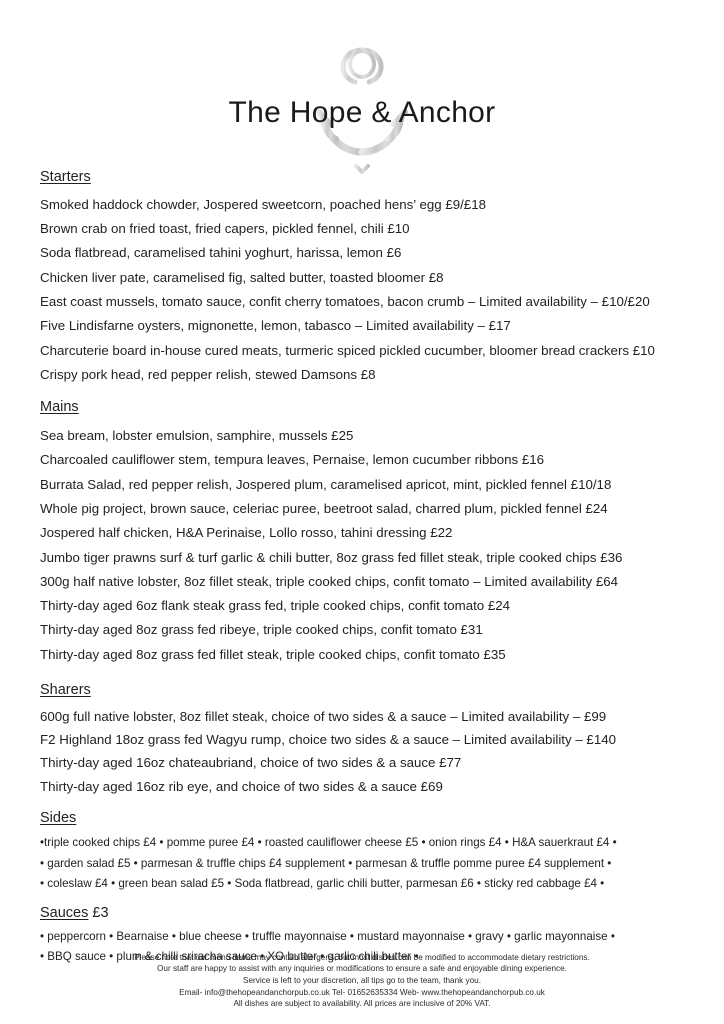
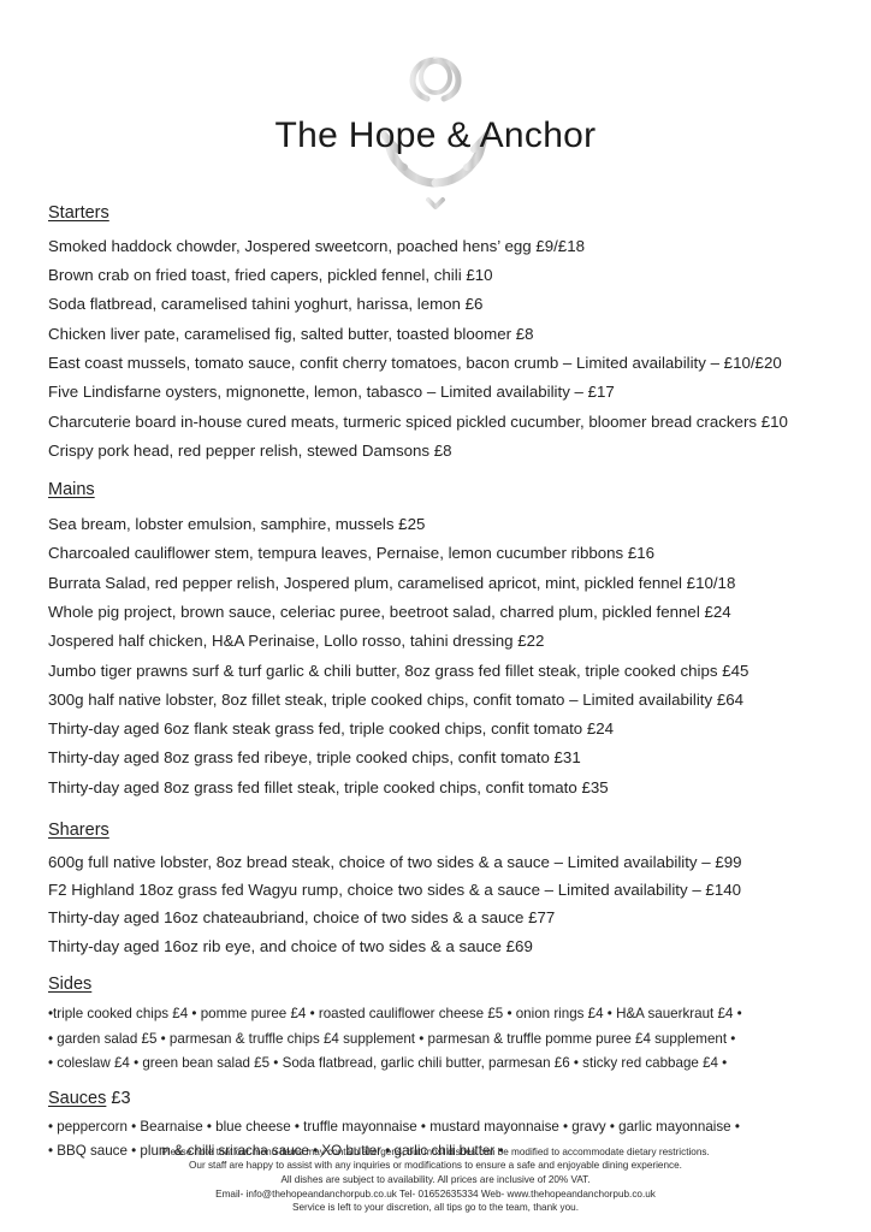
  The Hope & Anchor
  Starters
  Smoked haddock chowder, Jospered sweetcorn, poached hens’ egg £9/£18
  Brown crab on fried toast, fried capers, pickled fennel, chili £10
  Soda flatbread, caramelised tahini yoghurt, harissa, lemon £6
  Chicken liver pate, caramelised fig, salted butter, toasted bloomer £8
  East coast mussels, tomato sauce, confit cherry tomatoes, bacon crumb – Limited availability – £10/£20
  Five Lindisfarne oysters, mignonette, lemon, tabasco – Limited availability – £17
  Charcuterie board in-house cured meats, turmeric spiced pickled cucumber, bloomer bread crackers £10
  Crispy pork head, red pepper relish, stewed Damsons £8
  Mains
  Sea bream, lobster emulsion, samphire, mussels £25
  Charcoaled cauliflower stem, tempura leaves, Pernaise, lemon cucumber ribbons £16
  Burrata Salad, red pepper relish, Jospered plum, caramelised apricot, mint, pickled fennel £10/18
  Whole pig project, brown sauce, celeriac puree, beetroot salad, charred plum, pickled fennel £24
  Jospered half chicken, H&A Perinaise, Lollo rosso, tahini dressing £22
- Jumbo tiger prawns surf & turf garlic & chili butter, 8oz grass fed fillet steak, triple cooked chips £36
+ Jumbo tiger prawns surf & turf garlic & chili butter, 8oz grass fed fillet steak, triple cooked chips £45
  300g half native lobster, 8oz fillet steak, triple cooked chips, confit tomato – Limited availability £64
  Thirty-day aged 6oz flank steak grass fed, triple cooked chips, confit tomato £24
  Thirty-day aged 8oz grass fed ribeye, triple cooked chips, confit tomato £31
  Thirty-day aged 8oz grass fed fillet steak, triple cooked chips, confit tomato £35
  Sharers
- 600g full native lobster, 8oz fillet steak, choice of two sides & a sauce – Limited availability – £99
+ 600g full native lobster, 8oz bread steak, choice of two sides & a sauce – Limited availability – £99
  F2 Highland 18oz grass fed Wagyu rump, choice two sides & a sauce – Limited availability – £140
  Thirty-day aged 16oz chateaubriand, choice of two sides & a sauce £77
  Thirty-day aged 16oz rib eye, and choice of two sides & a sauce £69
  Sides
  •triple cooked chips £4 • pomme puree £4 • roasted cauliflower cheese £5 • onion rings £4 • H&A sauerkraut £4 •
  • garden salad £5 • parmesan & truffle chips £4 supplement • parmesan & truffle pomme puree £4 supplement •
  • coleslaw £4 • green bean salad £5 • Soda flatbread, garlic chili butter, parmesan £6 • sticky red cabbage £4 •
  Sauces £3
  • peppercorn • Bearnaise • blue cheese • truffle mayonnaise • mustard mayonnaise • gravy • garlic mayonnaise •
  • BBQ sauce • plum & chilli sriracha sauce • XO butter • garlic chili butter •
  Please note that our menu items may contain allergens, but most dishes can be modified to accommodate dietary restrictions.
  Our staff are happy to assist with any inquiries or modifications to ensure a safe and enjoyable dining experience.
- Service is left to your discretion, all tips go to the team, thank you.
+ All dishes are subject to availability. All prices are inclusive of 20% VAT.
  Email- info@thehopeandanchorpub.co.uk Tel- 01652635334 Web- www.thehopeandanchorpub.co.uk
- All dishes are subject to availability. All prices are inclusive of 20% VAT.
+ Service is left to your discretion, all tips go to the team, thank you.
